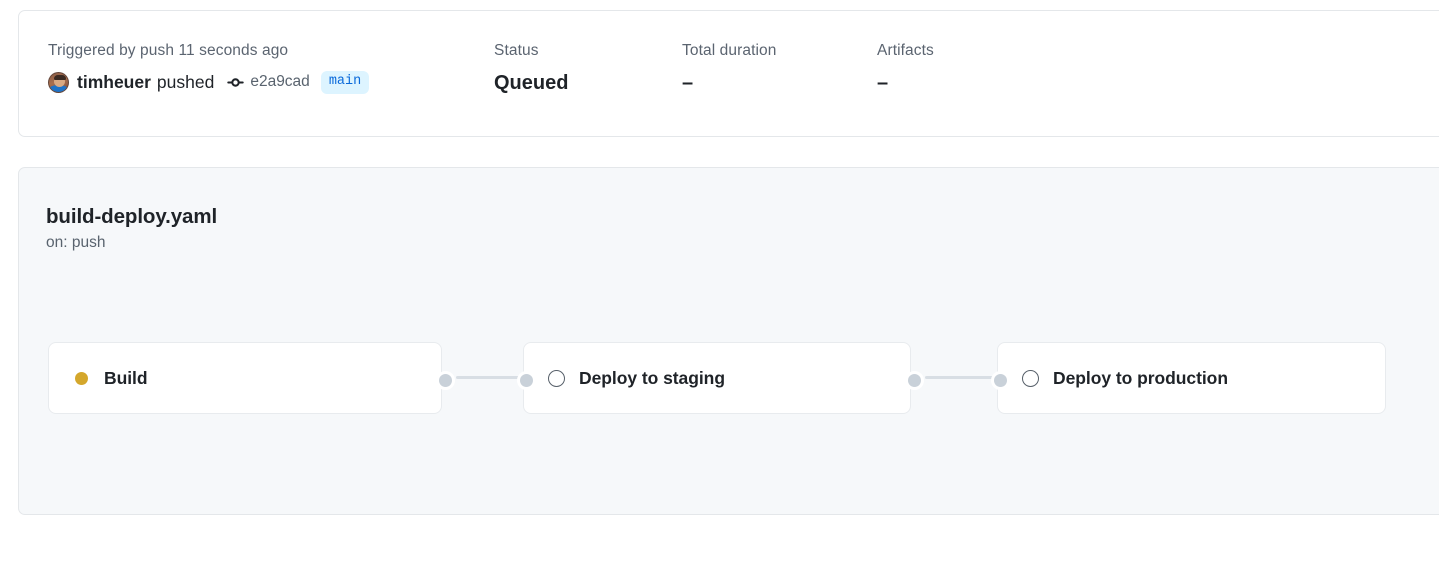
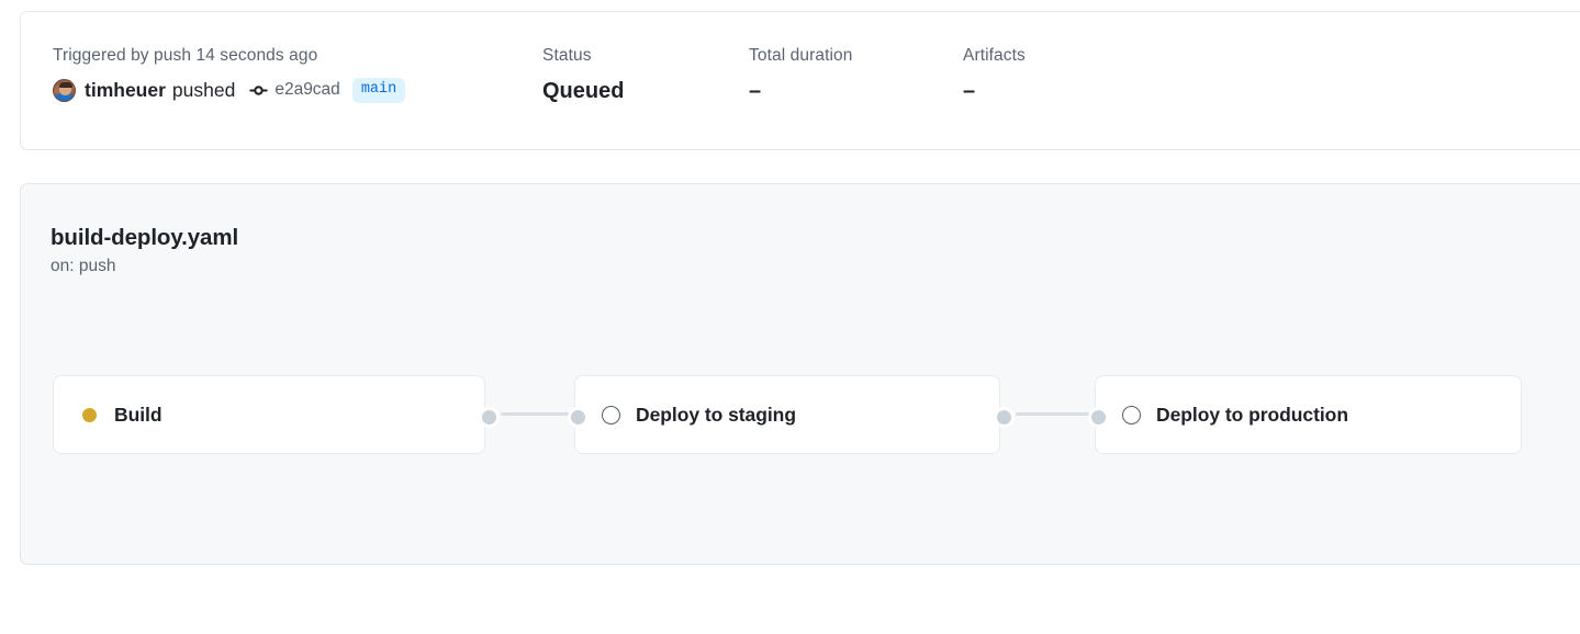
- Triggered by push 11 seconds ago
+ Triggered by push 14 seconds ago
  timheuer
  pushed
  e2a9cad
  main
  Status
  Queued
  Total duration
  –
  Artifacts
  –
  build-deploy.yaml
  on: push
  Build
  Deploy to staging
  Deploy to production
